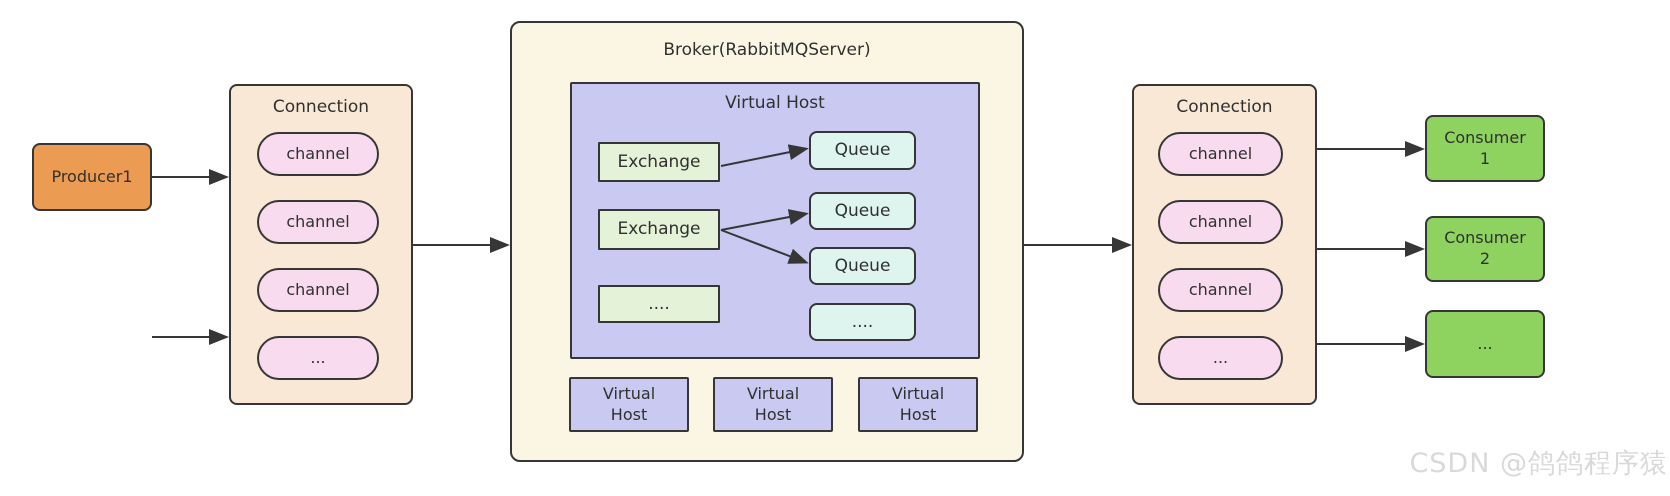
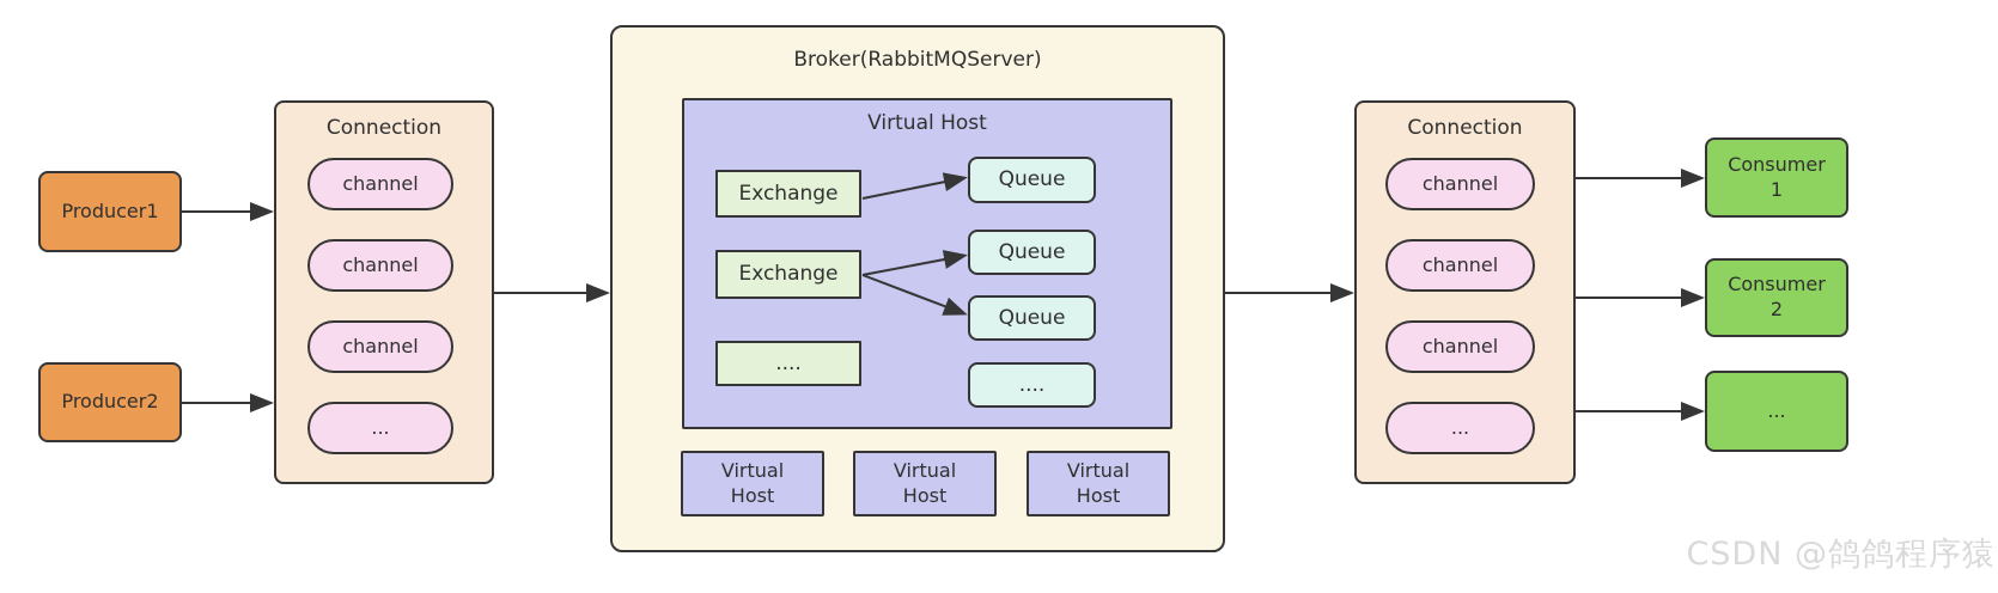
  Producer1
+ Producer2
  Connection
  channel
  channel
  channel
  ...
  Broker(RabbitMQServer)
  Virtual Host
  Exchange
  Exchange
  ....
  Queue
  Queue
  Queue
  ....
  Virtual
  Host
  Virtual
  Host
  Virtual
  Host
  Connection
  channel
  channel
  channel
  ...
  Consumer
  1
  Consumer
  2
  ...
  CSDN @鸽鸽程序猿
